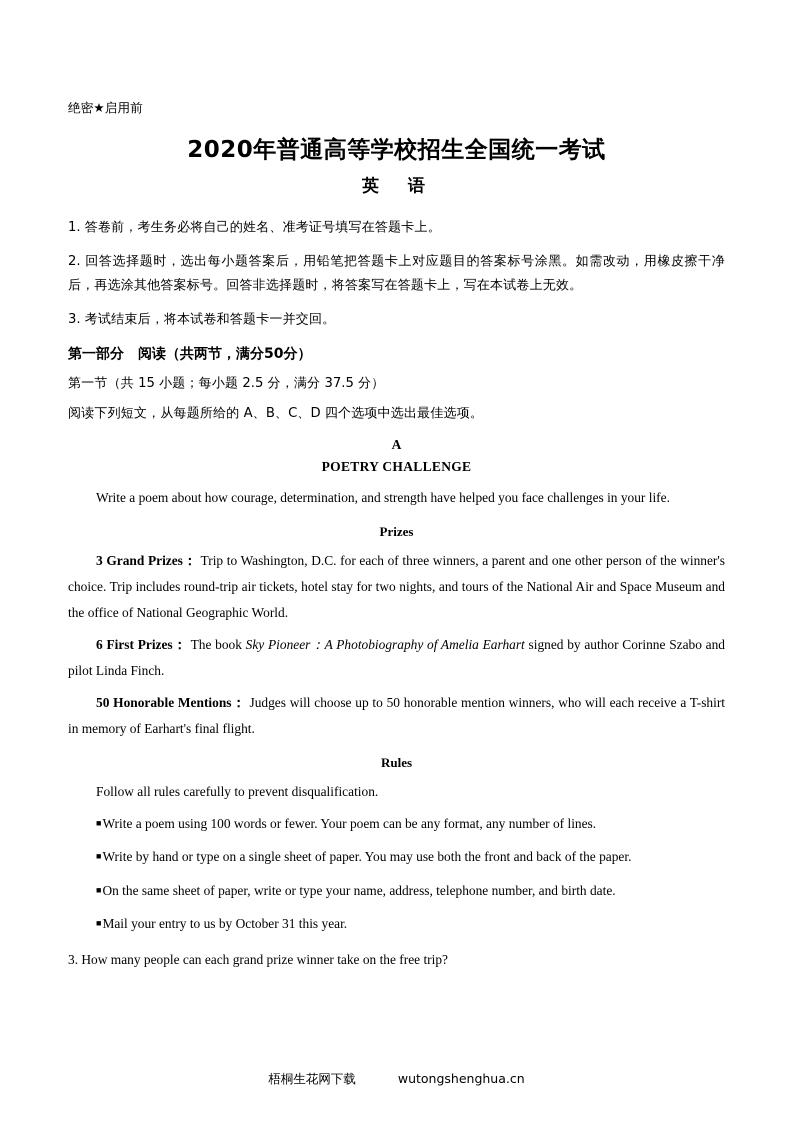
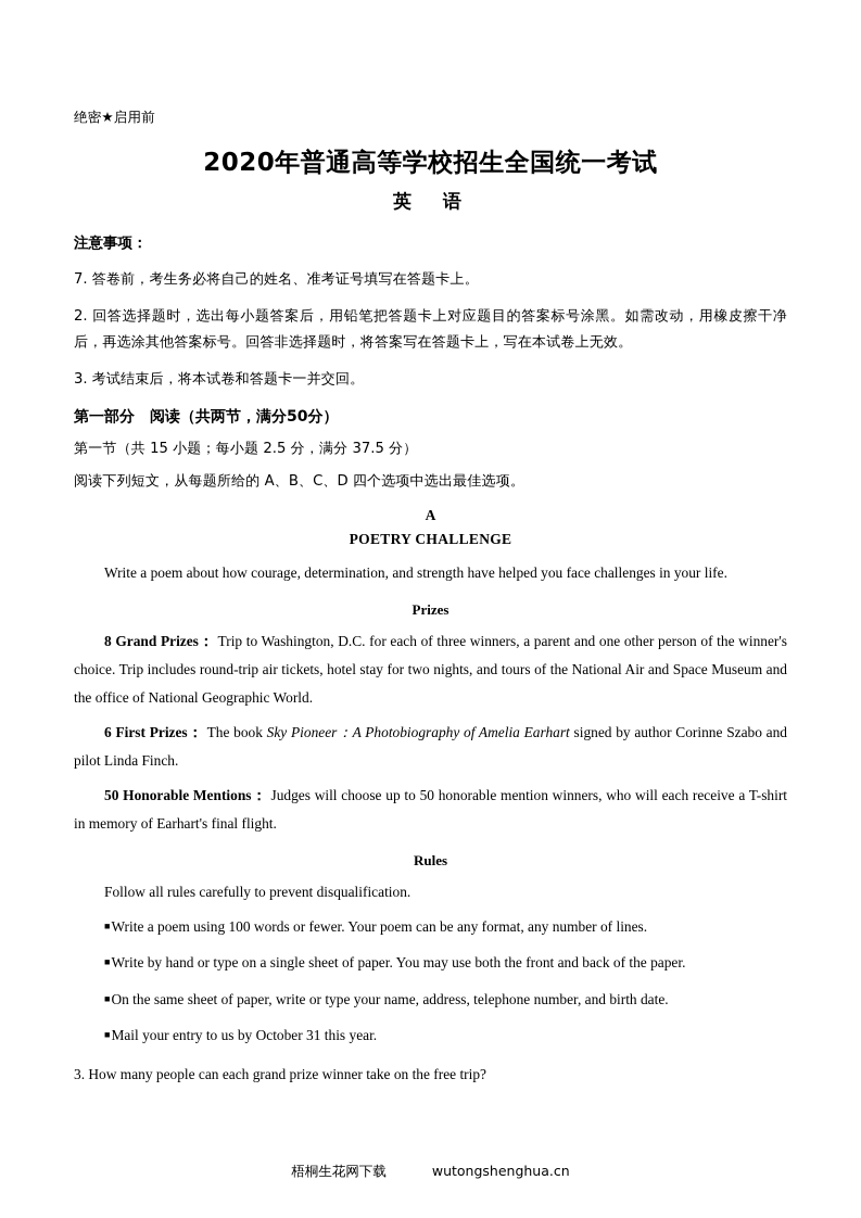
  绝密★启用前
  2020年普通高等学校招生全国统一考试
  英 语
+ 注意事项：
- 1. 答卷前，考生务必将自己的姓名、准考证号填写在答题卡上。
+ 7. 答卷前，考生务必将自己的姓名、准考证号填写在答题卡上。
  2. 回答选择题时，选出每小题答案后，用铅笔把答题卡上对应题目的答案标号涂黑。如需改动，用橡皮擦干净后，再选涂其他答案标号。回答非选择题时，将答案写在答题卡上，写在本试卷上无效。
  3. 考试结束后，将本试卷和答题卡一并交回。
  第一部分 阅读（共两节，满分50分）
  第一节（共 15 小题；每小题 2.5 分，满分 37.5 分）
  阅读下列短文，从每题所给的 A、B、C、D 四个选项中选出最佳选项。
  A
  POETRY CHALLENGE
  Write a poem about how courage, determination, and strength have helped you face challenges in your life.
  Prizes
- 3 Grand Prizes： Trip to Washington, D.C. for each of three winners, a parent and one other person of the winner's choice. Trip includes round-trip air tickets, hotel stay for two nights, and tours of the National Air and Space Museum and the office of National Geographic World.
+ 8 Grand Prizes： Trip to Washington, D.C. for each of three winners, a parent and one other person of the winner's choice. Trip includes round-trip air tickets, hotel stay for two nights, and tours of the National Air and Space Museum and the office of National Geographic World.
  6 First Prizes： The book Sky Pioneer：A Photobiography of Amelia Earhart signed by author Corinne Szabo and pilot Linda Finch.
  50 Honorable Mentions： Judges will choose up to 50 honorable mention winners, who will each receive a T-shirt in memory of Earhart's final flight.
  Rules
  Follow all rules carefully to prevent disqualification.
  ■Write a poem using 100 words or fewer. Your poem can be any format, any number of lines.
  ■Write by hand or type on a single sheet of paper. You may use both the front and back of the paper.
  ■On the same sheet of paper, write or type your name, address, telephone number, and birth date.
  ■Mail your entry to us by October 31 this year.
  3. How many people can each grand prize winner take on the free trip?
  梧桐生花网下载 wutongshenghua.cn
